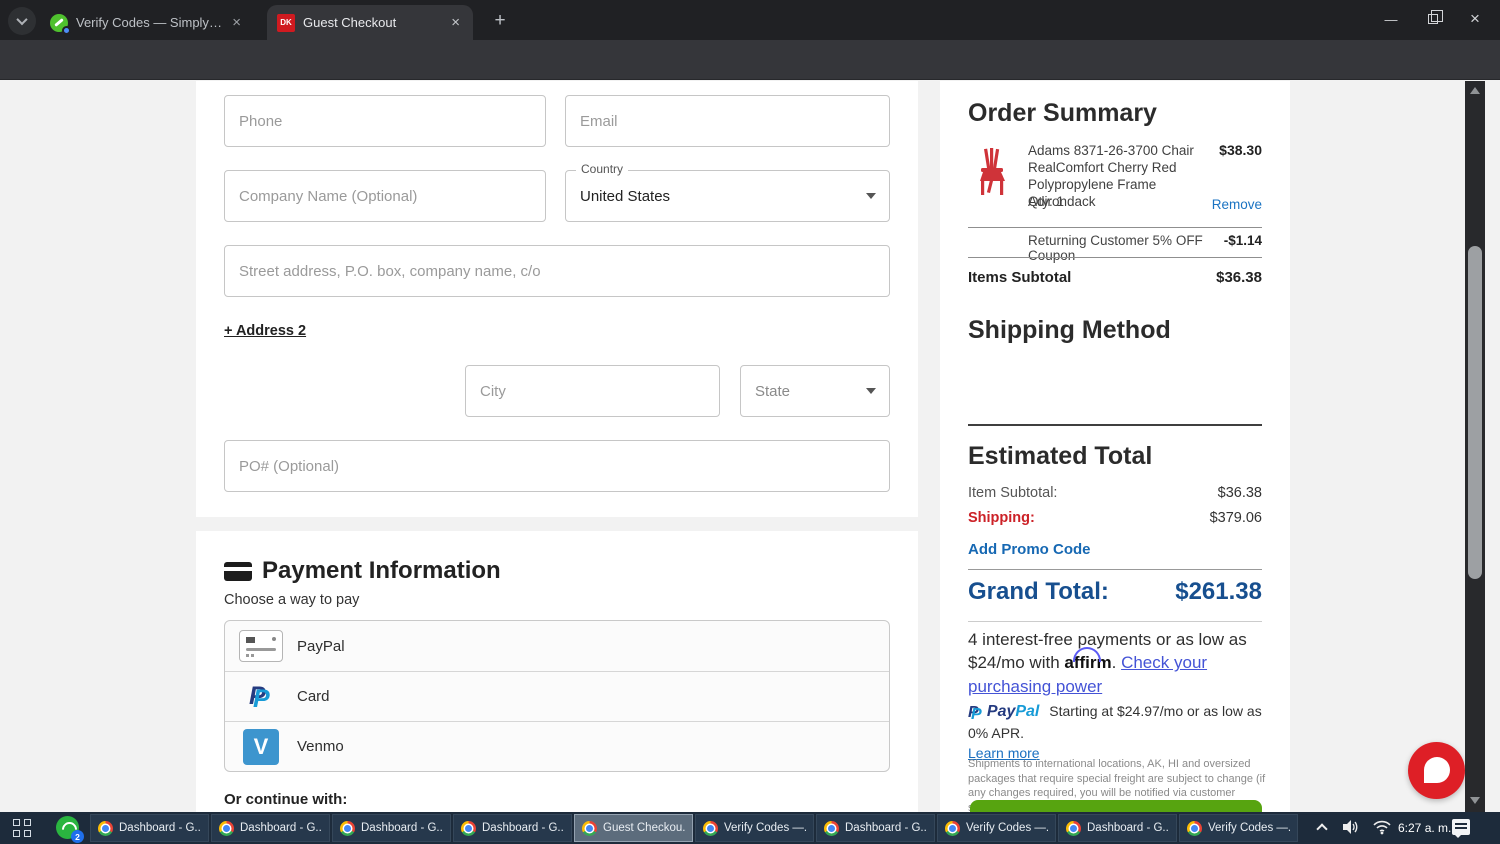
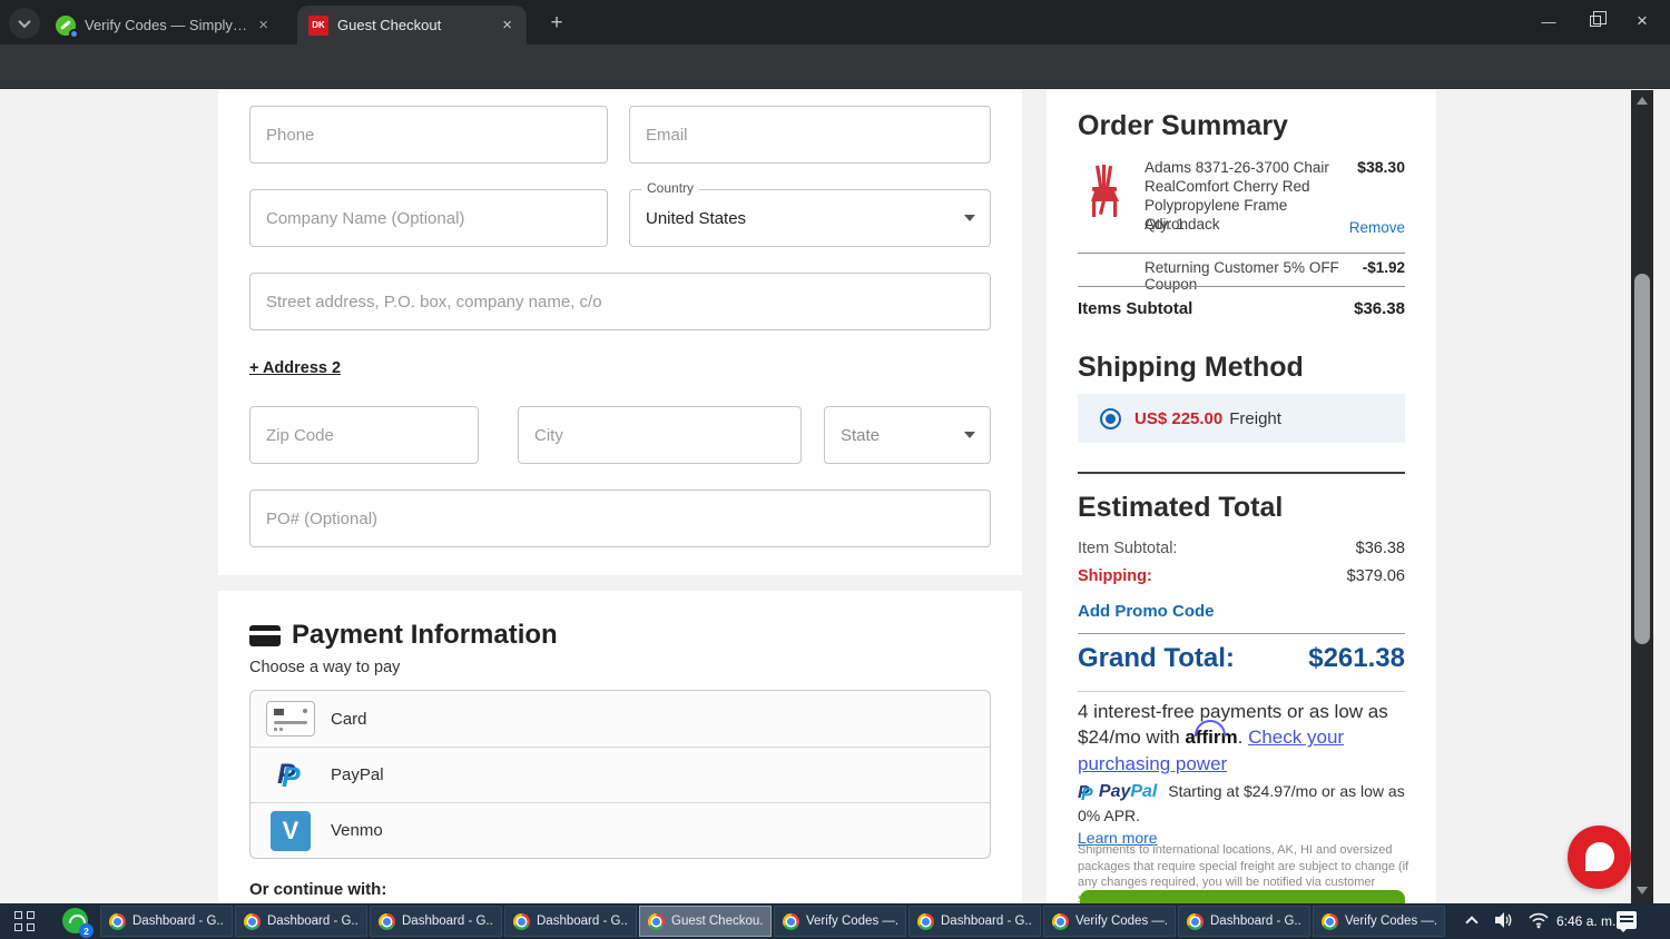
  Verify Codes — SimplyCo
  ×
  DK
  Guest Checkout
  ×
  +
  —
  ×
  Phone
  Email
  Company Name (Optional)
  Country
  United States
  Street address, P.O. box, company name, c/o
  + Address 2
+ Zip Code
  City
  State
  PO# (Optional)
  Payment Information
  Choose a way to pay
- PayPal
+ Card
  P
  P
- Card
+ PayPal
  V
  Venmo
  Or continue with:
  Order Summary
  Adams 8371-26-3700 Chair RealComfort Cherry Red Polypropylene Frame Adirondack
  $38.30
  Qty: 1
  Remove
  Returning Customer 5% OFF Coupon
- -$1.14
+ -$1.92
  Items Subtotal
  $36.38
  Shipping Method
+ US$ 225.00
+ Freight
  Estimated Total
  Item Subtotal:
  $36.38
  Shipping:
  $379.06
  Add Promo Code
  Grand Total:
  $261.38
  4 interest-free payments or as low as $24/mo with affirm. Check your purchasing power
  P
  PayPal Starting at $24.97/mo or as low as 0% APR.
  Learn more
  Shipments to international locations, AK, HI and oversized packages that require special freight are subject to change (if any changes required, you will be notified via customer
  2
  Dashboard - G..
  Dashboard - G..
  Dashboard - G..
  Dashboard - G..
  Guest Checkou.
  Verify Codes —.
  Dashboard - G..
  Verify Codes —.
  Dashboard - G..
  Verify Codes —.
- 6:27 a. m.
+ 6:46 a. m.
